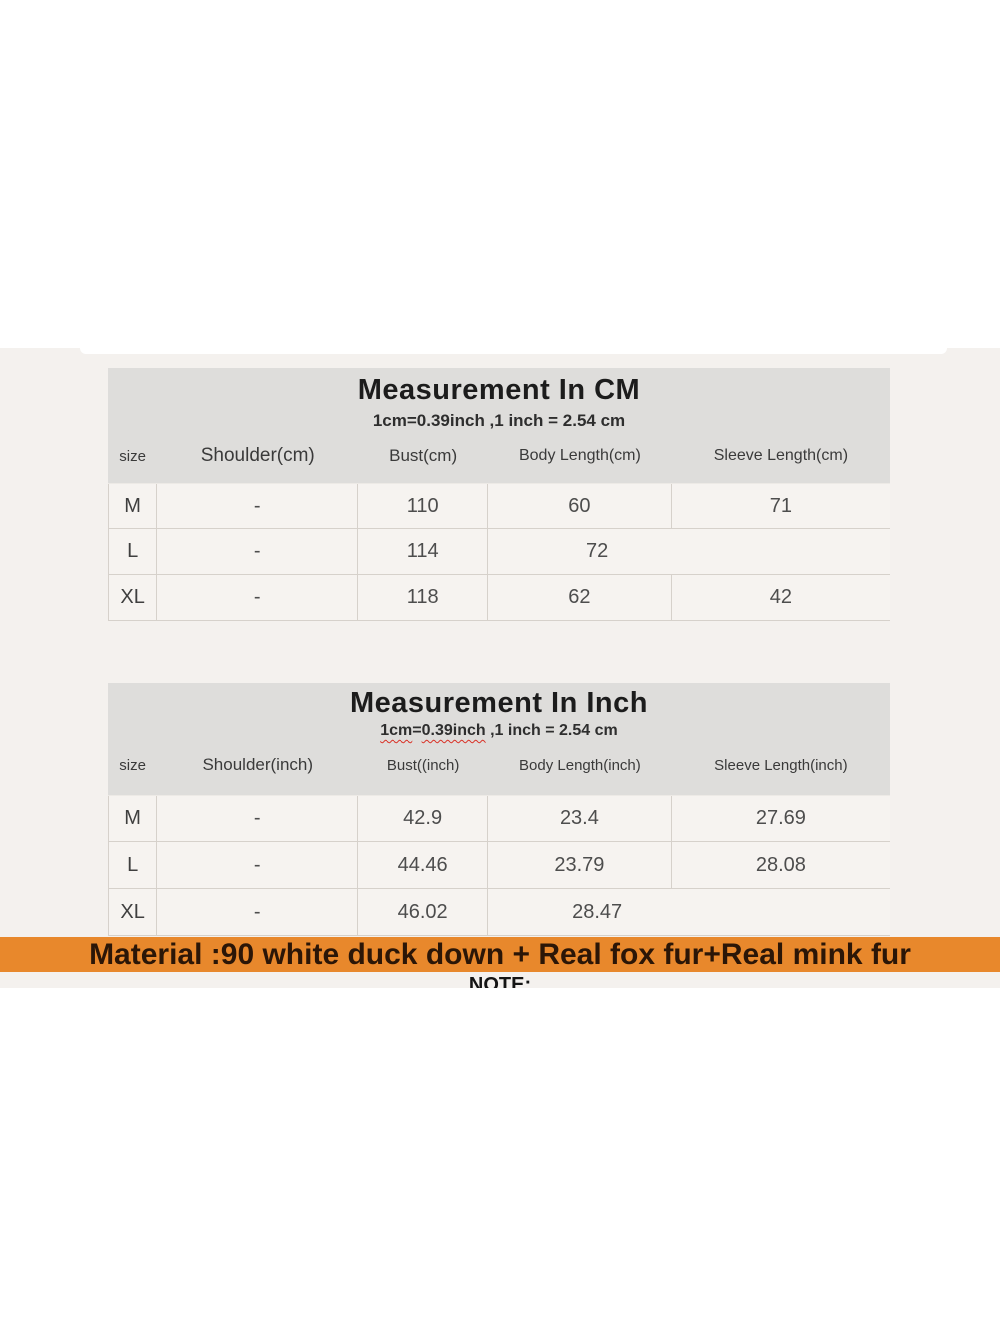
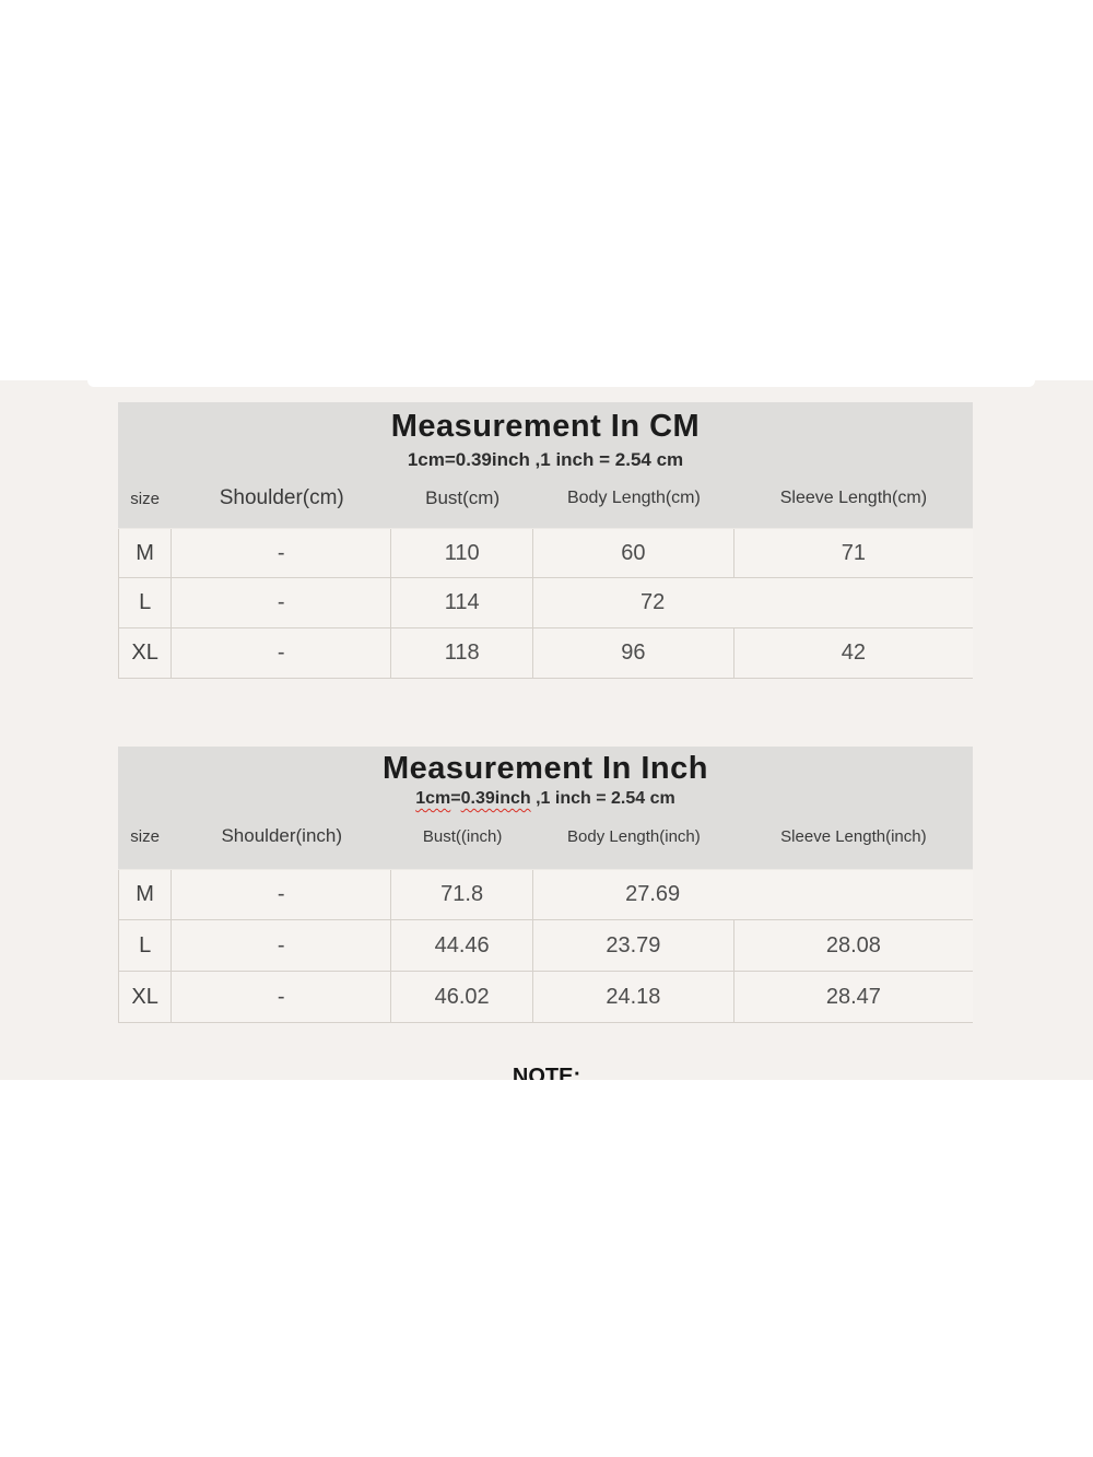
  Measurement In CM
  1cm=0.39inch ,1 inch = 2.54 cm
  size
  Shoulder(cm)
  Bust(cm)
  Body Length(cm)
  Sleeve Length(cm)
  M
  -
  110
  60
  71
  L
  -
  114
  72
  XL
  -
  118
- 62
+ 96
  42
  Measurement In Inch
  1cm=0.39inch ,1 inch = 2.54 cm
  size
  Shoulder(inch)
  Bust((inch)
  Body Length(inch)
  Sleeve Length(inch)
  M
  -
- 42.9
+ 71.8
- 23.4
  27.69
  L
  -
  44.46
  23.79
  28.08
  XL
  -
  46.02
+ 24.18
  28.47
- Material :90 white duck down + Real fox fur+Real mink fur
  NOTE:
